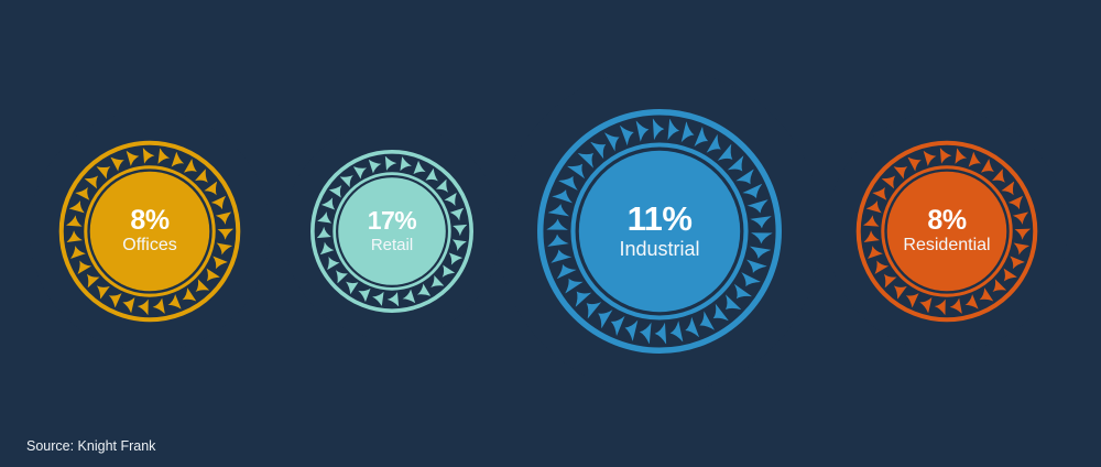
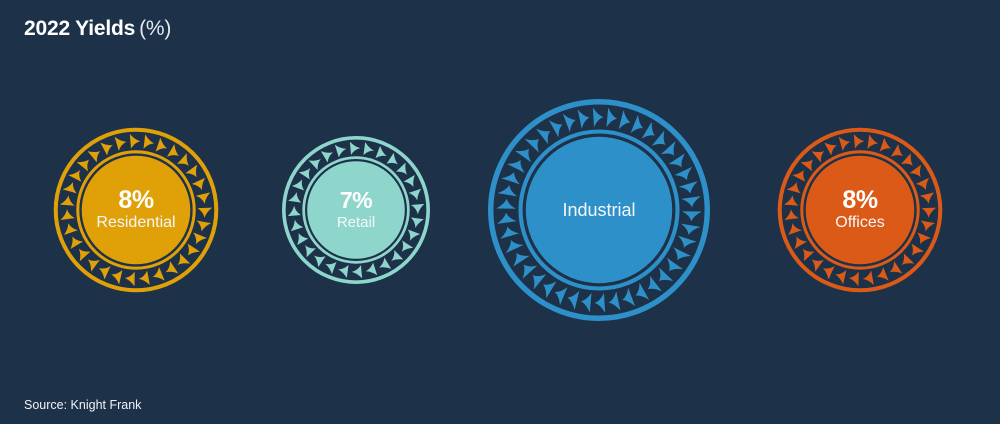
+ 2022 Yields (%)
  8%
- Offices
+ Residential
- 17%
+ 7%
  Retail
- 11%
  Industrial
  8%
- Residential
+ Offices
  Source: Knight Frank
